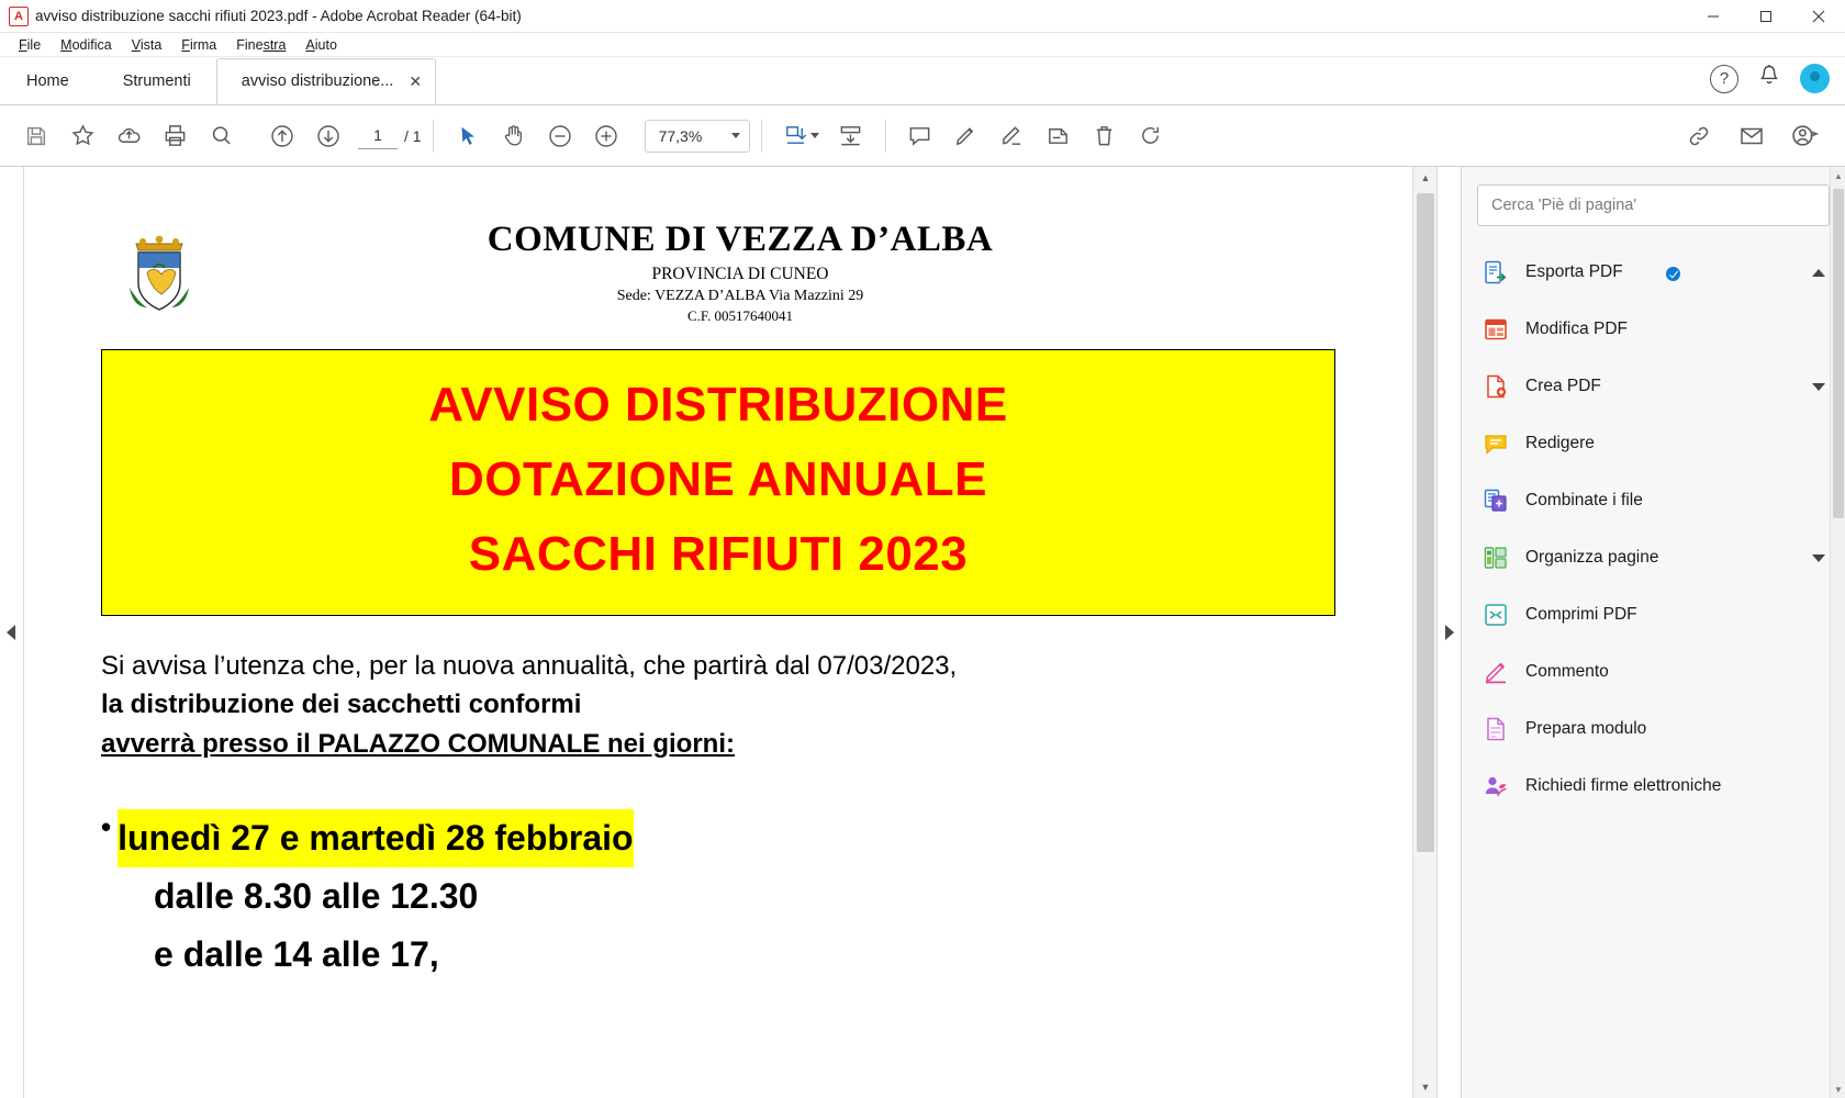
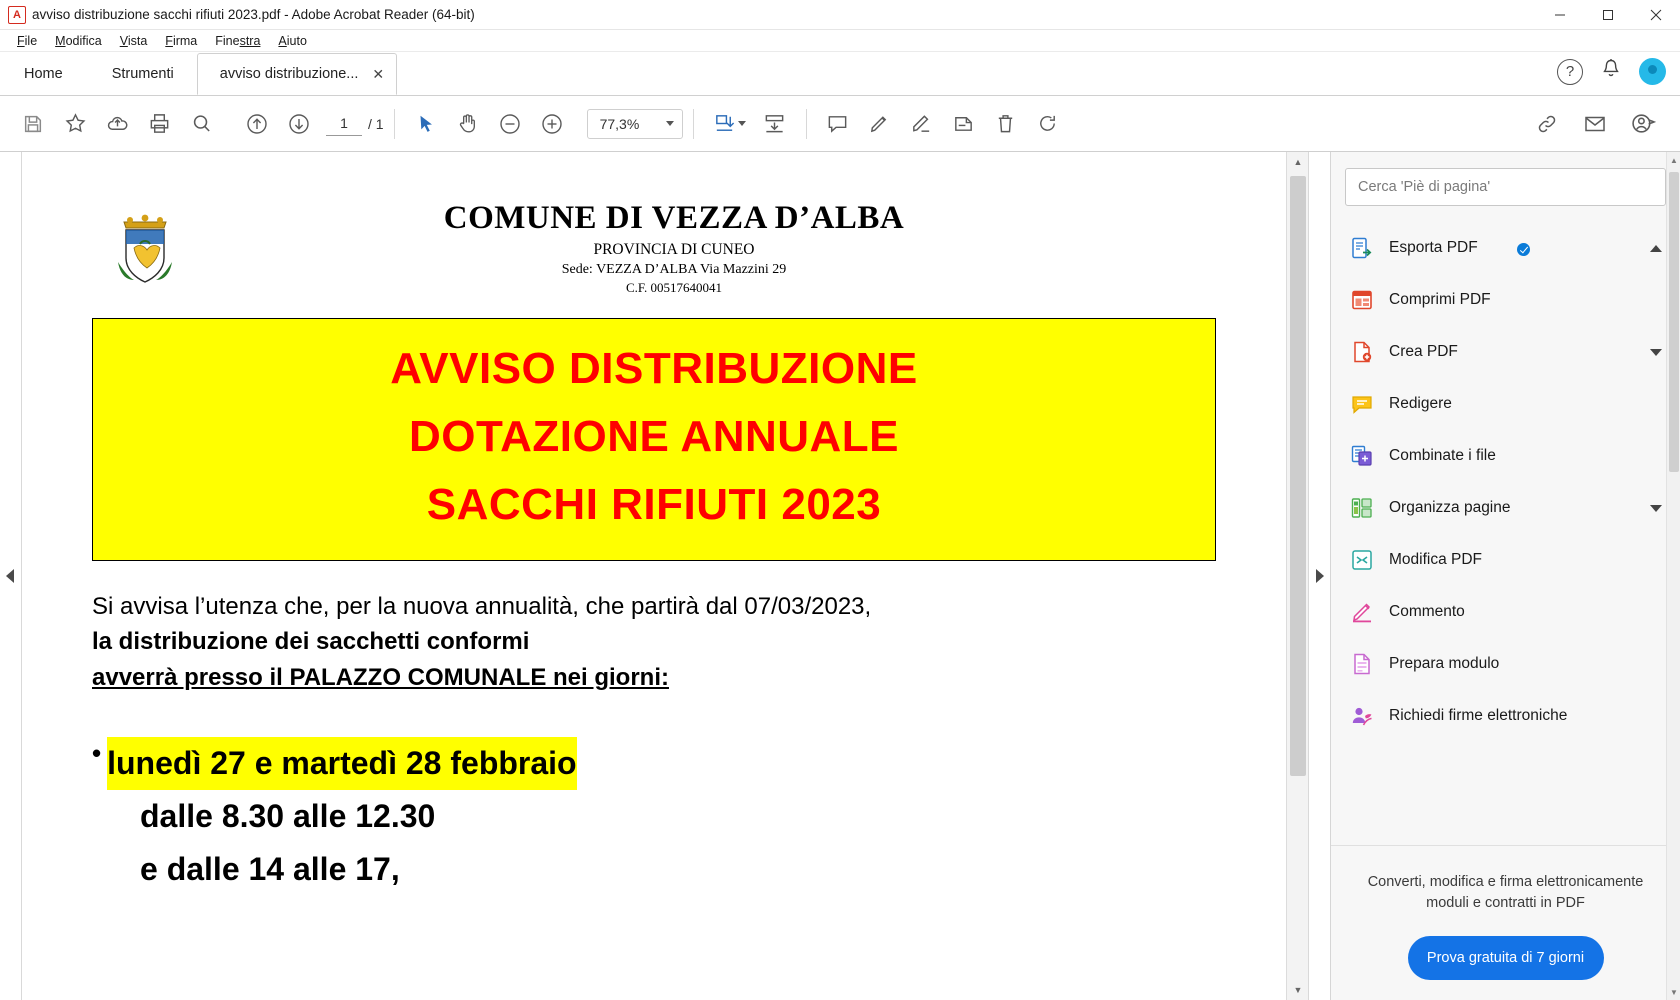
  A
  avviso distribuzione sacchi rifiuti 2023.pdf - Adobe Acrobat Reader (64-bit)
  File
  Modifica
  Vista
  Firma
  Finestra
  Aiuto
  Home
  Strumenti
  avviso distribuzione...
  ✕
  ?
  1
  / 1
  77,3%
  COMUNE DI VEZZA D’ALBA
  PROVINCIA DI CUNEO
  Sede: VEZZA D’ALBA Via Mazzini 29
  C.F. 00517640041
  AVVISO DISTRIBUZIONE
  DOTAZIONE ANNUALE
  SACCHI RIFIUTI 2023
  Si avvisa l’utenza che, per la nuova annualità, che partirà dal 07/03/2023,
  la distribuzione dei sacchetti conformi
  avverrà presso il PALAZZO COMUNALE nei giorni:
  •
  lunedì 27 e martedì 28 febbraio
  dalle 8.30 alle 12.30
  e dalle 14 alle 17,
  ▲
  ▼
  Cerca 'Piè di pagina'
  Esporta PDF
- Modifica PDF
+ Comprimi PDF
  Crea PDF
  Redigere
  Combinate i file
  Organizza pagine
- Comprimi PDF
+ Modifica PDF
  Commento
  Prepara modulo
  Richiedi firme elettroniche
+ Converti, modifica e firma elettronicamente
+ moduli e contratti in PDF
+ Prova gratuita di 7 giorni
  ▲
  ▼
